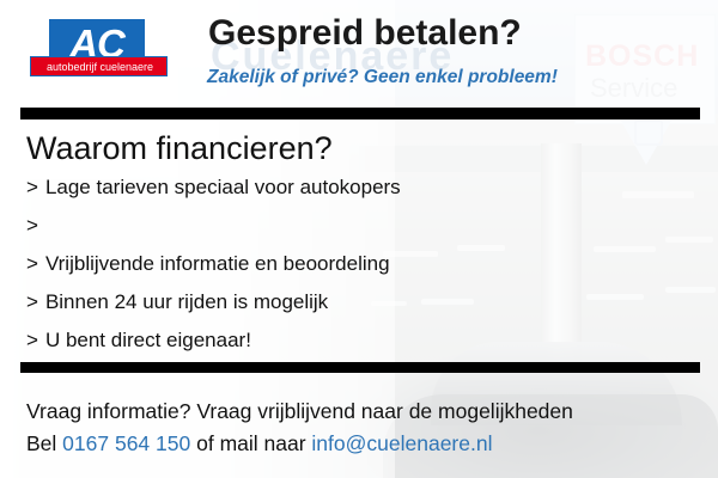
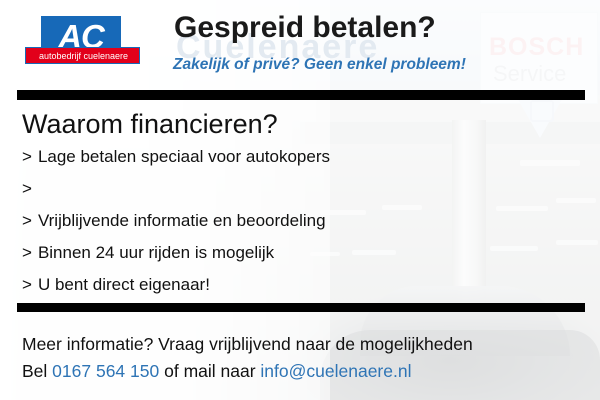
  Cuelenaere
  AC
  autobedrijf cuelenaere
  Gespreid betalen?
  Zakelijk of privé? Geen enkel probleem!
  Waarom financieren?
  >
- Lage tarieven speciaal voor autokopers
+ Lage betalen speciaal voor autokopers
  >
  >
  Vrijblijvende informatie en beoordeling
  >
  Binnen 24 uur rijden is mogelijk
  >
  U bent direct eigenaar!
- Vraag informatie? Vraag vrijblijvend naar de mogelijkheden
+ Meer informatie? Vraag vrijblijvend naar de mogelijkheden
  Bel 0167 564 150 of mail naar info@cuelenaere.nl
